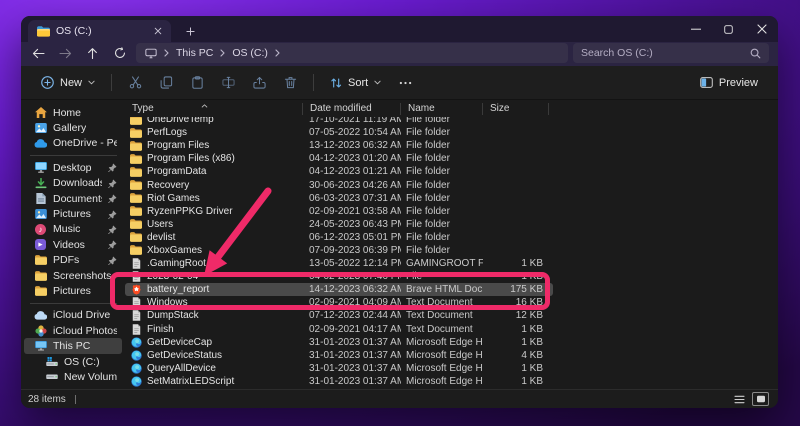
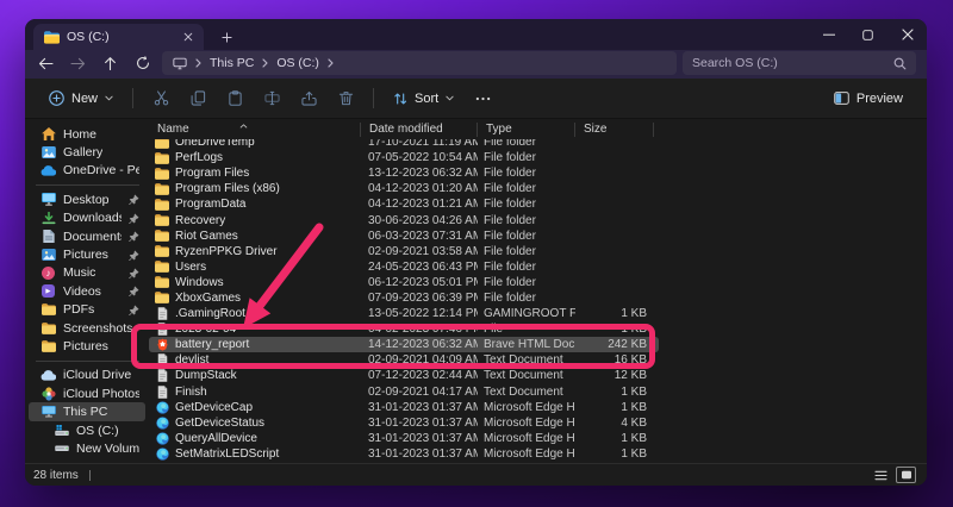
  OS (C:)
  This PC
  OS (C:)
  Search OS (C:)
  New
  Sort
  Preview
  Home
  Gallery
  OneDrive - Pe
  Desktop
  Download
  Document
  Pictures
  ♪
  Music
  Videos
  PDFs
  Screenshots
  Pictures
  iCloud Drive
  iCloud Photos
  This PC
  OS (C:)
- Type
+ Name
  Date modified
- Name
+ Type
  Size
  OneDriveTemp
  17-10-2021 11:19 AM
  File folder
  PerfLogs
  07-05-2022 10:54 A
  File folder
  Program Files
  13-12-2023 06:32 A
  File folder
  Program Files (x86)
  04-12-2023 01:20 A
  File folder
  ProgramData
  04-12-2023 01:21 A
  File folder
  Recovery
  30-06-2023 04:26 A
  File folder
  Riot Games
  06-03-2023 07:31 A
  File folder
  RyzenPPKG Driver
  02-09-2021 03:58 A
  File folder
  Users
  24-05-2023 06:43 P
  File folder
- devlist
+ Windows
  06-12-2023 05:01 P
  File folder
  XboxGames
  07-09-2023 06:39 P
  File folder
  .GamingRoot
  13-05-2022 12:14 P
  GAMINGROOT F
  1 KB
  2023-02-04
  04-02-2023 07:46 P
  File
  1 KB
  battery_report
  14-12-2023 06:32 A
  Brave HTML Doc
- 175 KB
+ 242 KB
- Windows
+ devlist
  02-09-2021 04:09 A
  Text Document
  16 KB
  DumpStack
  07-12-2023 02:44 A
  Text Document
  12 KB
  Finish
  02-09-2021 04:17 A
  Text Document
  1 KB
  GetDeviceCap
  31-01-2023 01:37 A
  Microsoft Edge H
  1 KB
  GetDeviceStatus
  31-01-2023 01:37 A
  Microsoft Edge H
  4 KB
  QueryAllDevice
  31-01-2023 01:37 A
  Microsoft Edge H
  1 KB
  SetMatrixLEDScript
  31-01-2023 01:37 A
  Microsoft Edge H
  1 KB
  28 items
